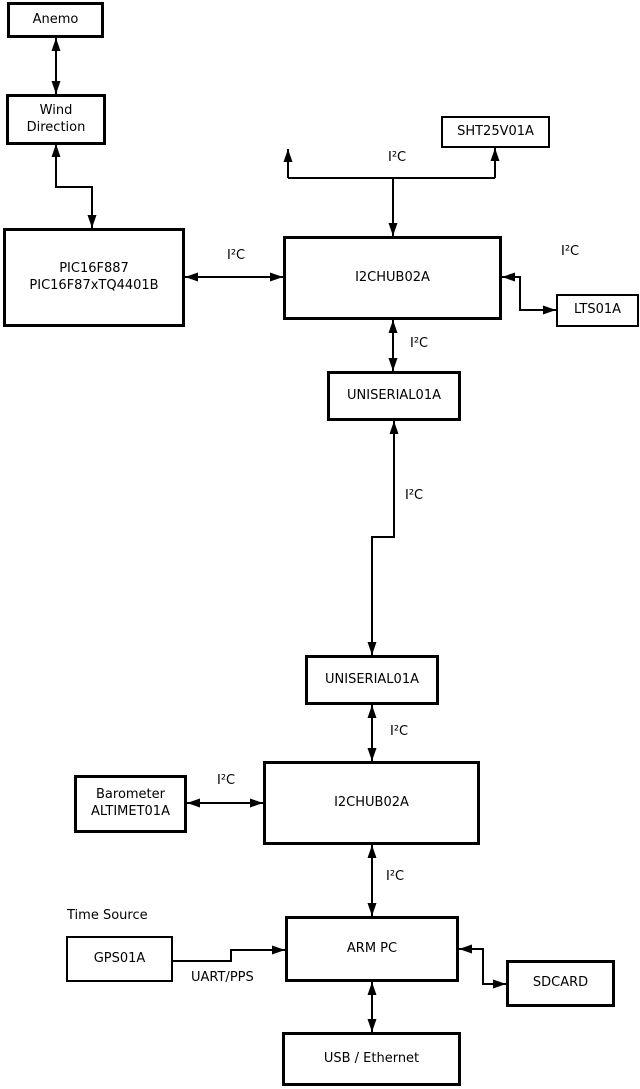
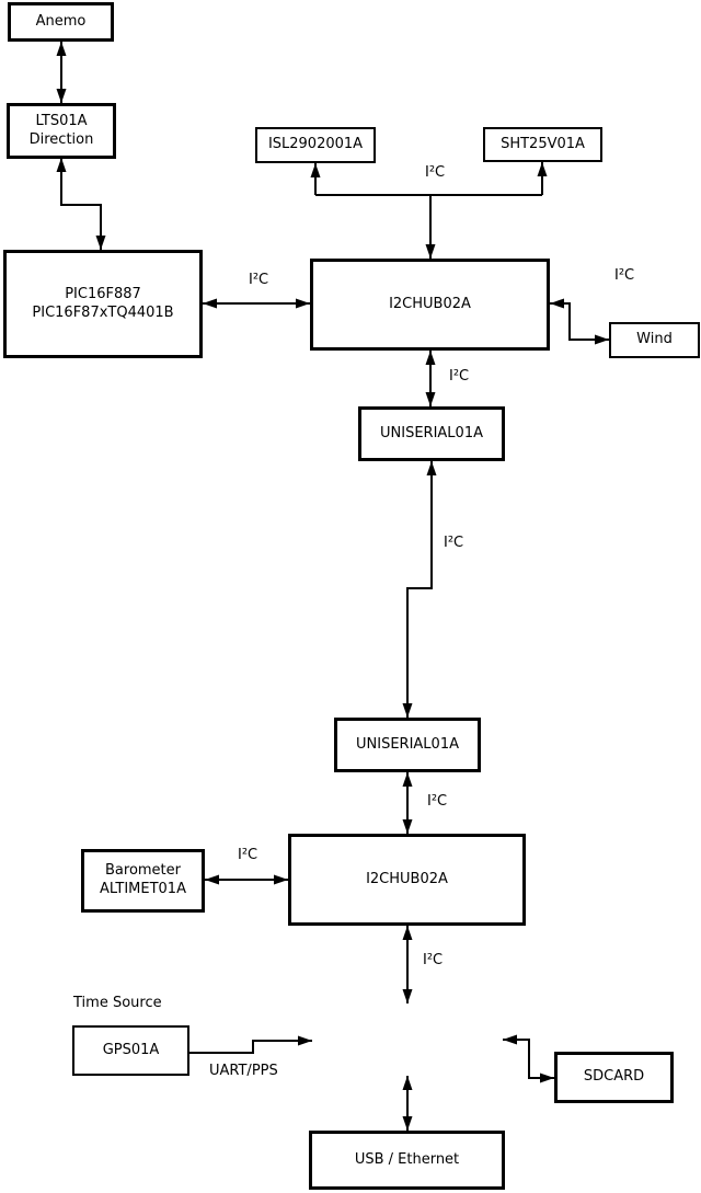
  Anemo
- Wind
+ LTS01A
  Direction
  PIC16F887
  PIC16F87xTQ4401B
+ ISL2902001A
  SHT25V01A
  I2CHUB02A
- LTS01A
+ Wind
  UNISERIAL01A
  UNISERIAL01A
  I2CHUB02A
  Barometer
  ALTIMET01A
  GPS01A
- ARM PC
  SDCARD
  USB / Ethernet
  I²C
  I²C
  I²C
  I²C
  I²C
  I²C
  I²C
  I²C
  Time Source
  UART/PPS
